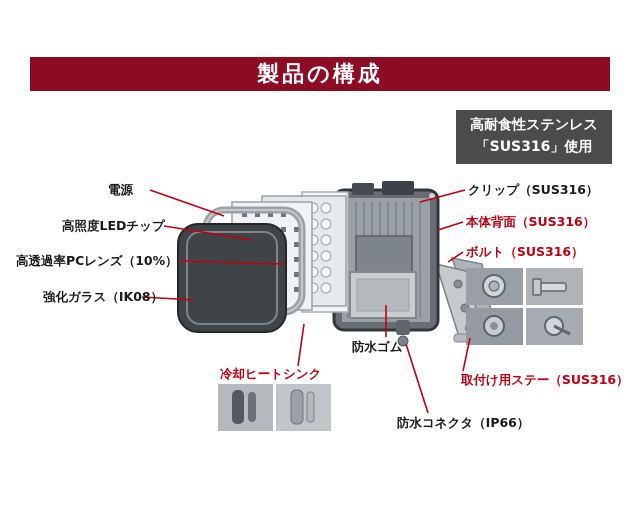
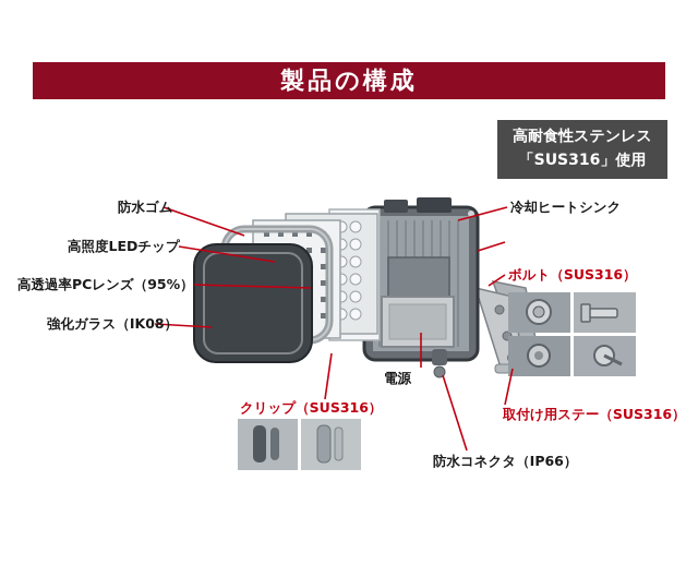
  製品の構成
  高耐食性ステンレス
  「SUS316」使用
- 電源
+ 防水ゴム
  高照度LEDチップ
- 高透過率PCレンズ（10%）
+ 高透過率PCレンズ（95%）
  強化ガラス（IK08）
- クリップ（SUS316）
+ 冷却ヒートシンク
- 本体背面（SUS316）
  ボルト（SUS316）
- 防水ゴム
+ 電源
- 冷却ヒートシンク
+ クリップ（SUS316）
  取付け用ステー（SUS316）
  防水コネクタ（IP66）
